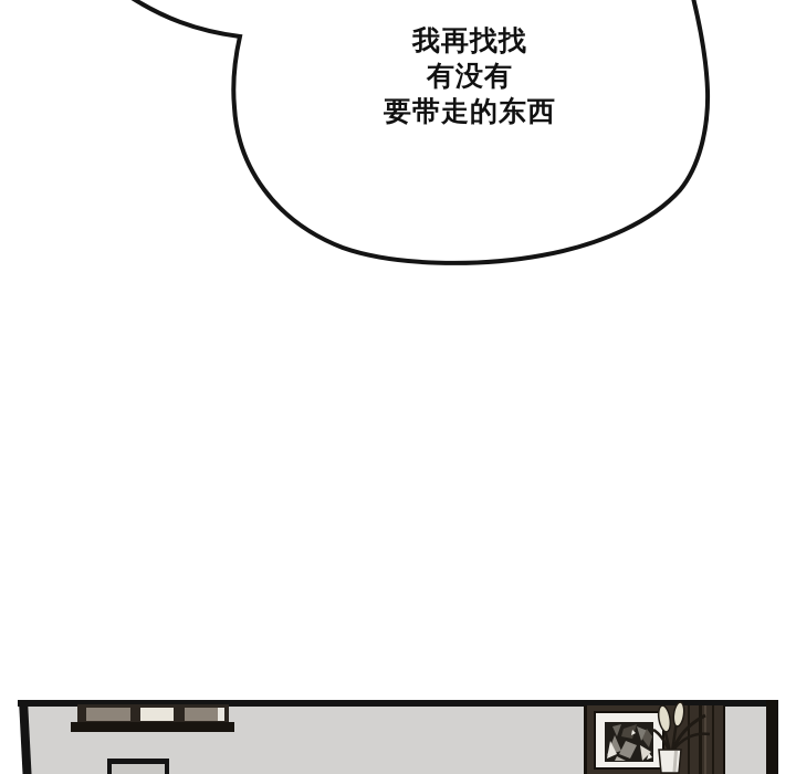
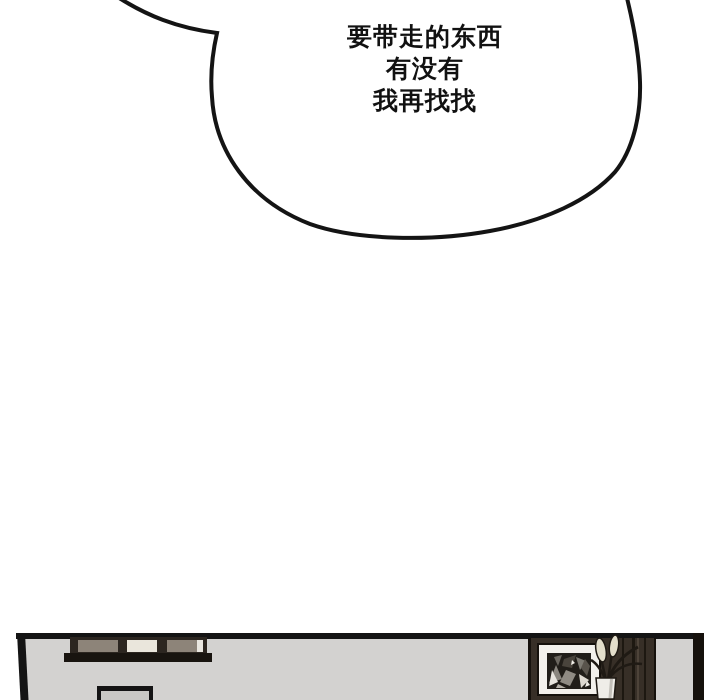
- 我再找找
+ 要带走的东西
  有没有
- 要带走的东西
+ 我再找找
